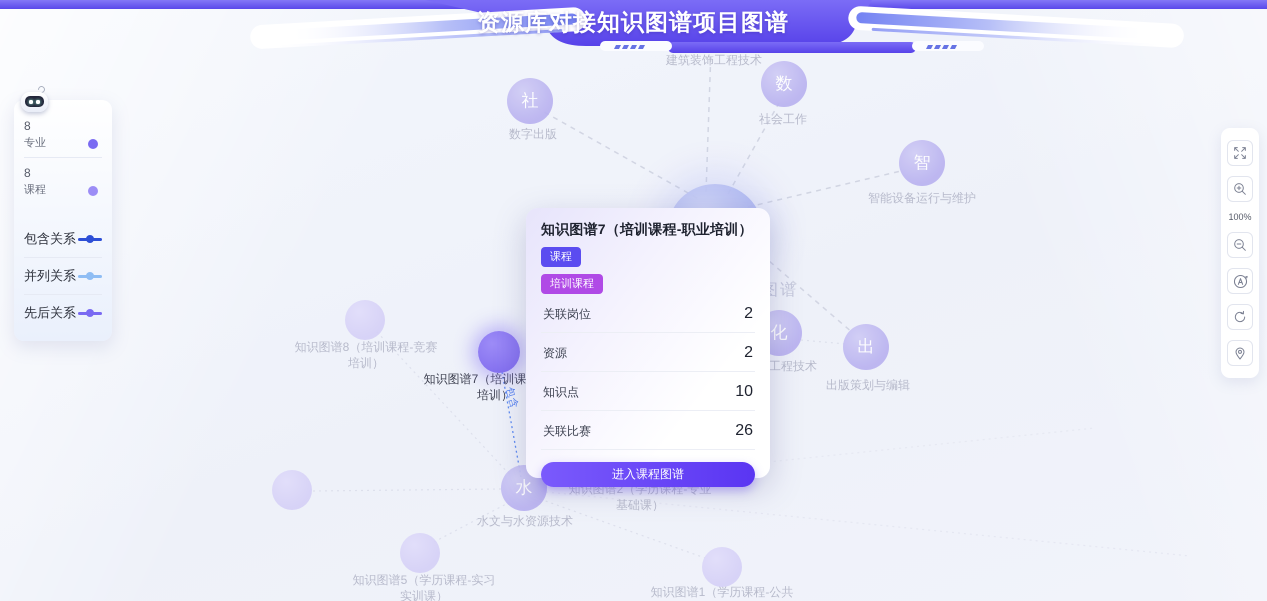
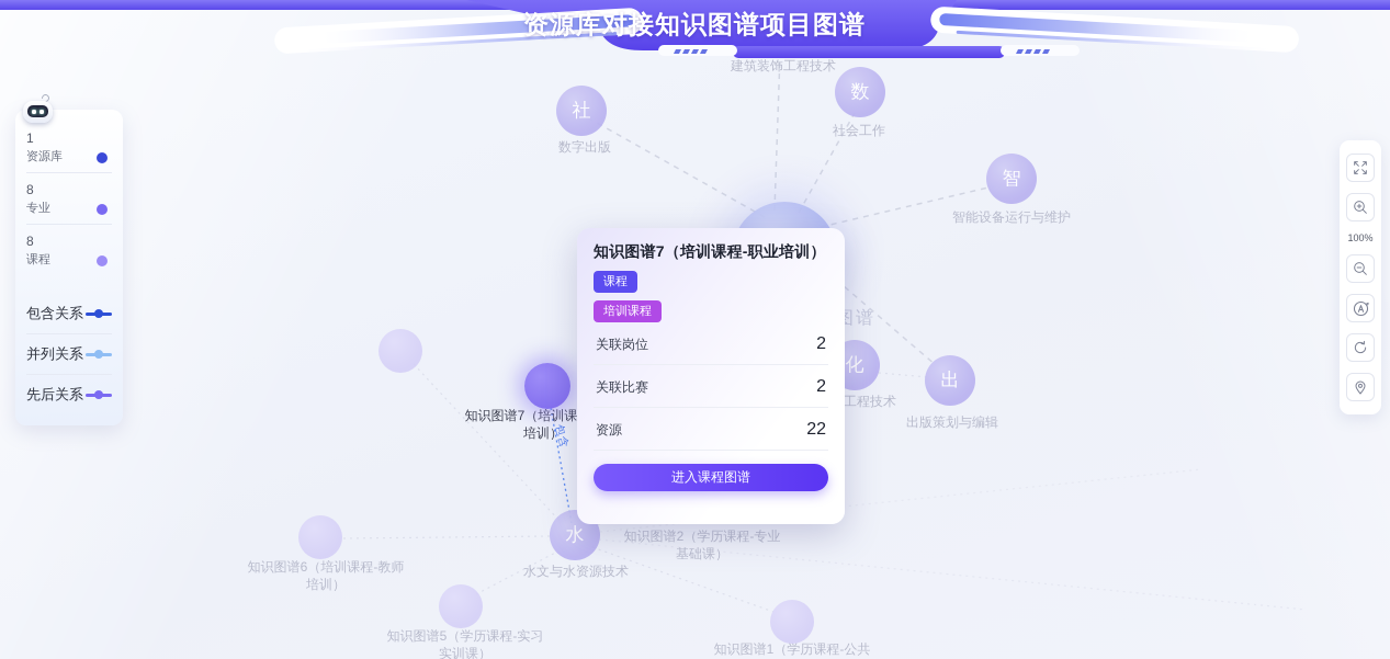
  图谱
  社
  数字出版
  数
  社会工作
  智
  智能设备运行与维护
  化
  工程技术
  出
  出版策划与编辑
  水
  水文与水资源技术
  建筑装饰工程技术
- 知识图谱8（培训课程-竞赛培训）
  知识图谱7（培训课培训）
+ 知识图谱6（培训课程-教师培训）
  知识图谱5（学历课程-实习实训课）
  知识图谱1（学历课程-公共
  知识图谱2（学历课程-专业基础课）
  资源库对接知识图谱项目图谱
+ 1
+ 资源库
  8
  专业
  8
  课程
  包含关系
  并列关系
  先后关系
  知识图谱7（培训课程-职业培训）
  课程
  培训课程
  关联岗位
  2
- 资源
+ 关联比赛
  2
- 知识点
- 10
- 关联比赛
+ 资源
- 26
+ 22
  进入课程图谱
  100%
